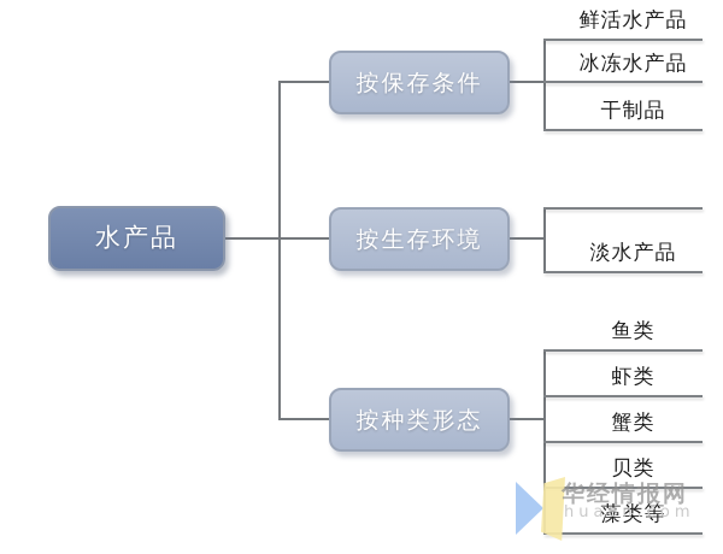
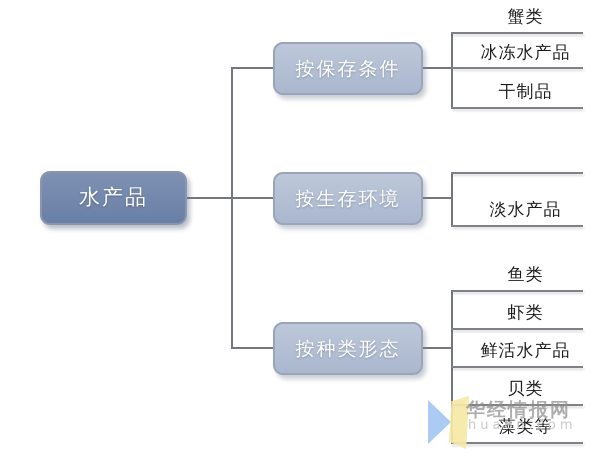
  水产品
  按保存条件
  按生存环境
  按种类形态
- 鲜活水产品
+ 蟹类
  冰冻水产品
  干制品
  淡水产品
  鱼类
  虾类
- 蟹类
+ 鲜活水产品
  贝类
  藻类等
  华经情报网
  huaon.com
